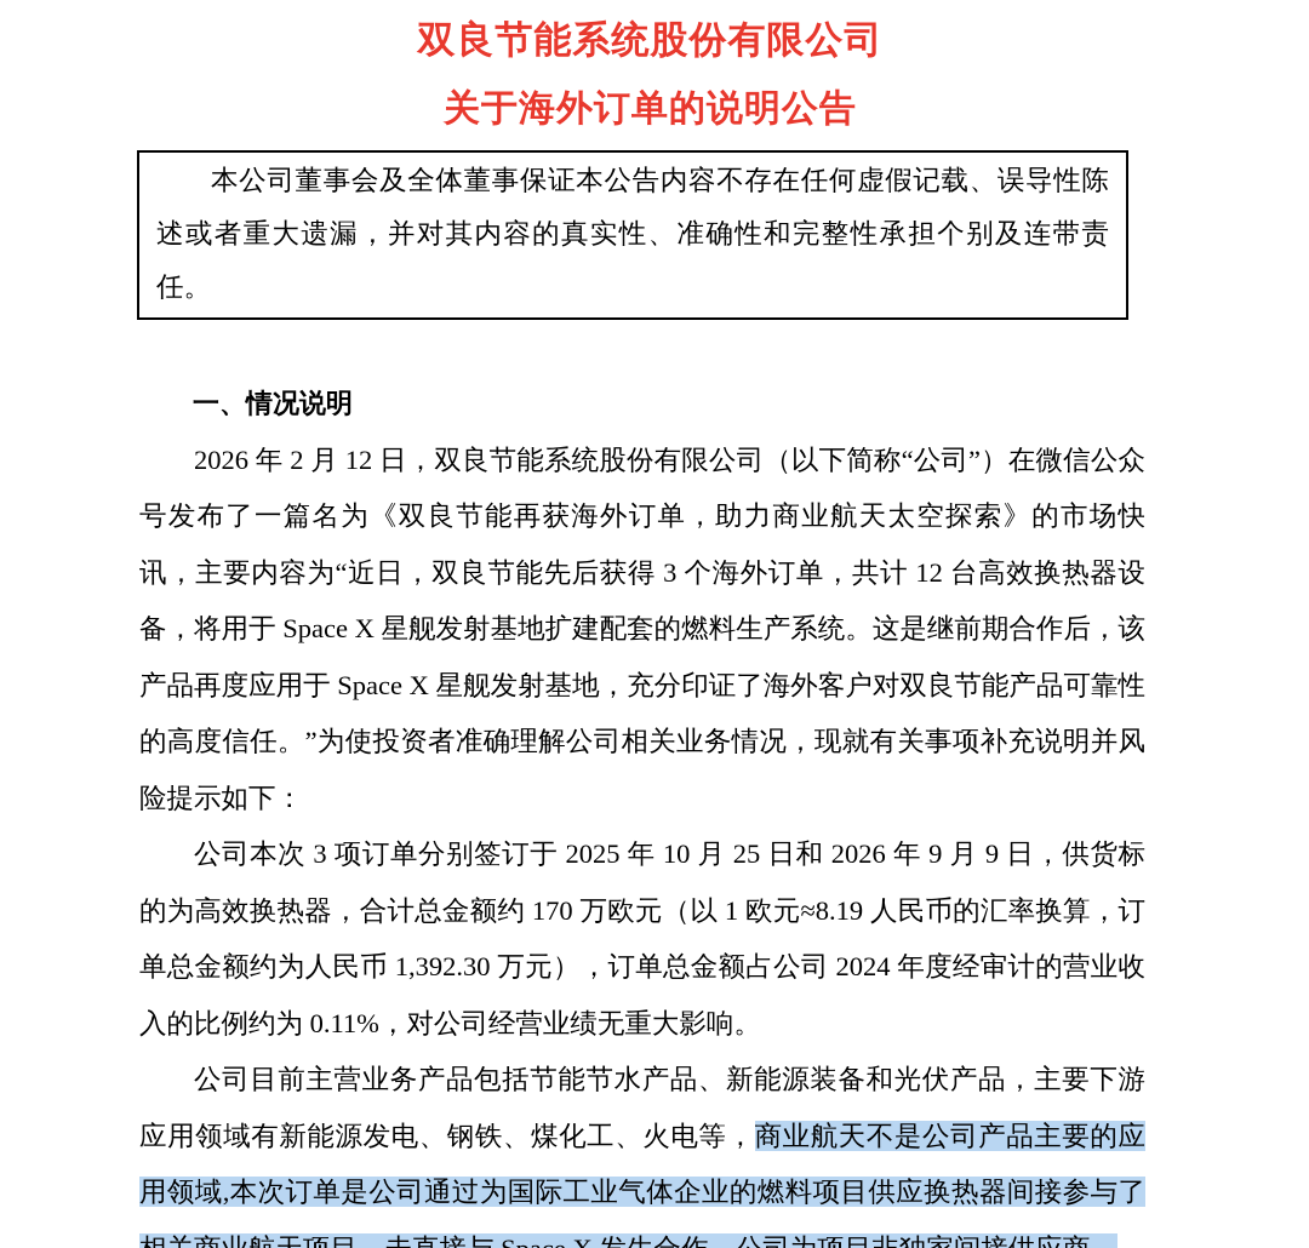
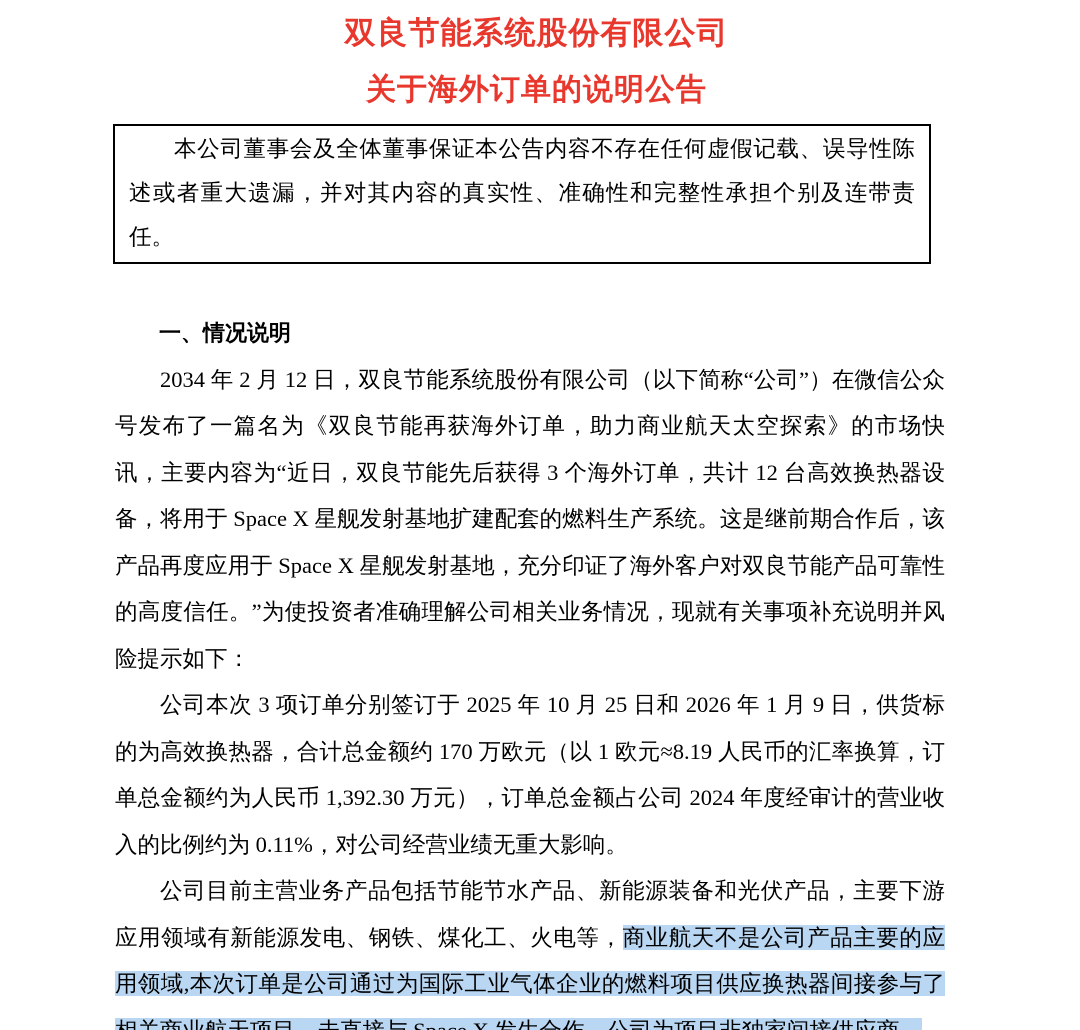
  双良节能系统股份有限公司
  关于海外订单的说明公告
  本公司董事会及全体董事保证本公告内容不存在任何虚假记载、误导性陈述或者重大遗漏，并对其内容的真实性、准确性和完整性承担个别及连带责任。
  一、情况说明
- 2026 年 2 月 12 日，双良节能系统股份有限公司（以下简称“公司”）在微信公众号发布了一篇名为《双良节能再获海外订单，助力商业航天太空探索》的市场快讯，主要内容为“近日，双良节能先后获得 3 个海外订单，共计 12 台高效换热器设备，将用于 Space X 星舰发射基地扩建配套的燃料生产系统。这是继前期合作后，该产品再度应用于 Space X 星舰发射基地，充分印证了海外客户对双良节能产品可靠性的高度信任。”为使投资者准确理解公司相关业务情况，现就有关事项补充说明并风险提示如下：
+ 2034 年 2 月 12 日，双良节能系统股份有限公司（以下简称“公司”）在微信公众号发布了一篇名为《双良节能再获海外订单，助力商业航天太空探索》的市场快讯，主要内容为“近日，双良节能先后获得 3 个海外订单，共计 12 台高效换热器设备，将用于 Space X 星舰发射基地扩建配套的燃料生产系统。这是继前期合作后，该产品再度应用于 Space X 星舰发射基地，充分印证了海外客户对双良节能产品可靠性的高度信任。”为使投资者准确理解公司相关业务情况，现就有关事项补充说明并风险提示如下：
- 公司本次 3 项订单分别签订于 2025 年 10 月 25 日和 2026 年 9 月 9 日，供货标的为高效换热器，合计总金额约 170 万欧元（以 1 欧元≈8.19 人民币的汇率换算，订单总金额约为人民币 1,392.30 万元），订单总金额占公司 2024 年度经审计的营业收入的比例约为 0.11%，对公司经营业绩无重大影响。
+ 公司本次 3 项订单分别签订于 2025 年 10 月 25 日和 2026 年 1 月 9 日，供货标的为高效换热器，合计总金额约 170 万欧元（以 1 欧元≈8.19 人民币的汇率换算，订单总金额约为人民币 1,392.30 万元），订单总金额占公司 2024 年度经审计的营业收入的比例约为 0.11%，对公司经营业绩无重大影响。
  公司目前主营业务产品包括节能节水产品、新能源装备和光伏产品，主要下游应用领域有新能源发电、钢铁、煤化工、火电等，商业航天不是公司产品主要的应用领域,本次订单是公司通过为国际工业气体企业的燃料项目供应换热器间接参与了
